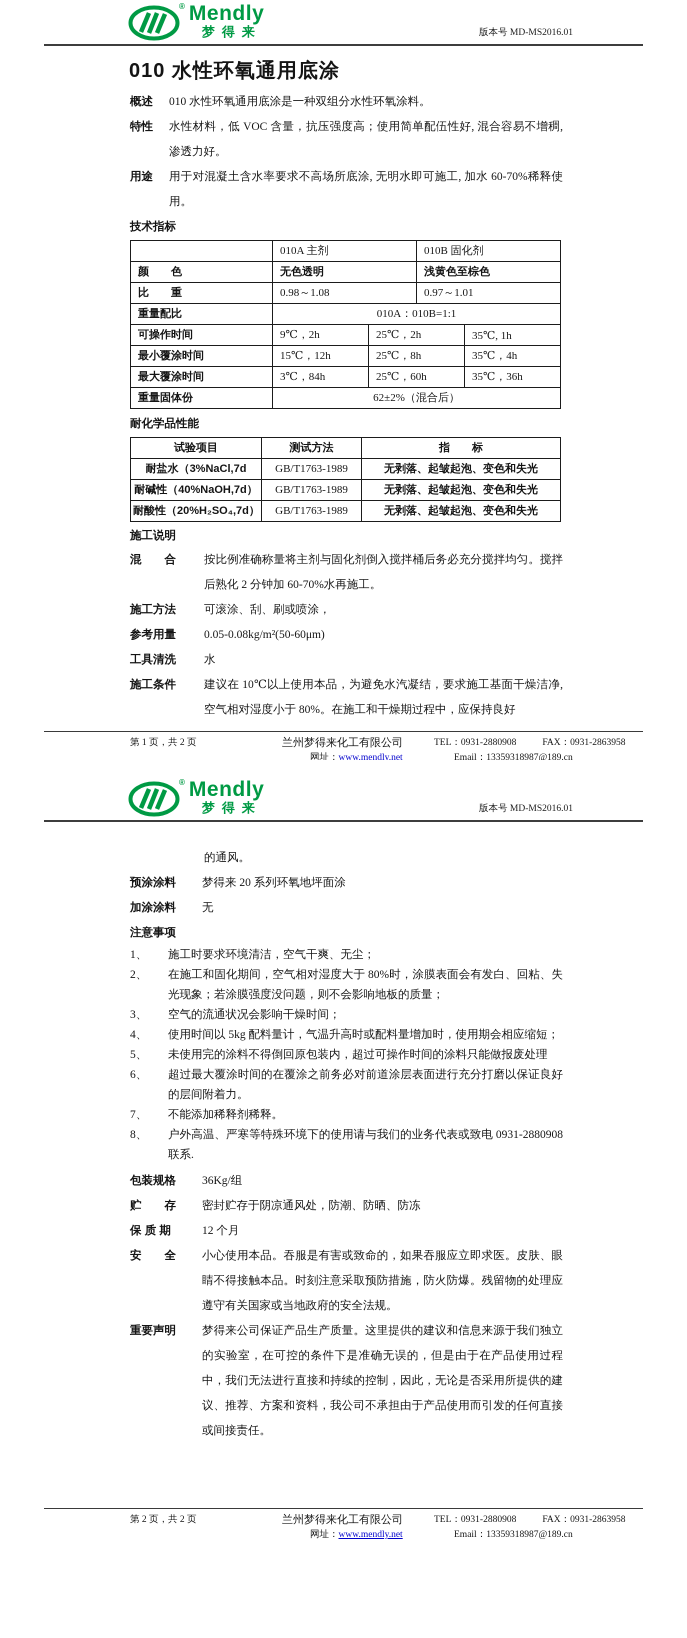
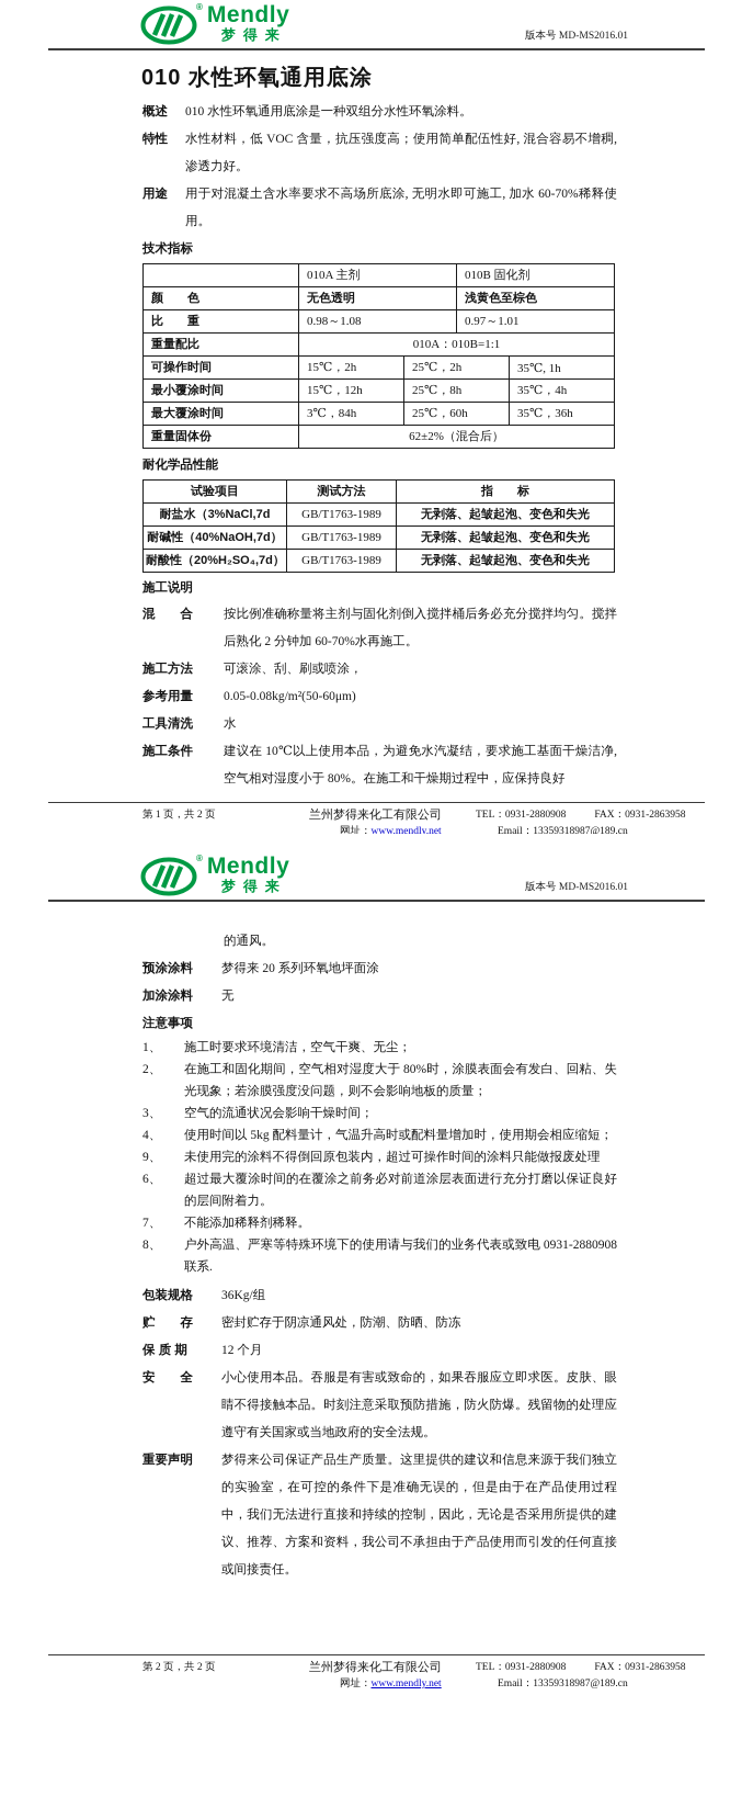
  ®
  Mendly
  梦得来
  版本号 MD-MS2016.01
  010 水性环氧通用底涂
  概述
  010 水性环氧通用底涂是一种双组分水性环氧涂料。
  特性
  水性材料，低 VOC 含量，抗压强度高；使用简单配伍性好, 混合容易不增稠, 渗透力好。
  用途
  用于对混凝土含水率要求不高场所底涂, 无明水即可施工, 加水 60-70%稀释使用。
  技术指标
  	010A 主剂	010B 固化剂
  颜 色	无色透明	浅黄色至棕色
  比 重	0.98～1.08	0.97～1.01
  重量配比	010A：010B=1:1
- 可操作时间	9℃，2h	25℃，2h	35℃, 1h
+ 可操作时间	15℃，2h	25℃，2h	35℃, 1h
  最小覆涂时间	15℃，12h	25℃，8h	35℃，4h
  最大覆涂时间	3℃，84h	25℃，60h	35℃，36h
  重量固体份	62±2%（混合后）
  耐化学品性能
  试验项目	测试方法	指 标
  耐盐水（3%NaCl,7d	GB/T1763-1989	无剥落、起皱起泡、变色和失光
  耐碱性（40%NaOH,7d）	GB/T1763-1989	无剥落、起皱起泡、变色和失光
  耐酸性（20%H₂SO₄,7d）	GB/T1763-1989	无剥落、起皱起泡、变色和失光
  施工说明
  混 合
  按比例准确称量将主剂与固化剂倒入搅拌桶后务必充分搅拌均匀。搅拌后熟化 2 分钟加 60-70%水再施工。
  施工方法
  可滚涂、刮、刷或喷涂，
  参考用量
  0.05-0.08kg/m²(50-60μm)
  工具清洗
  水
  施工条件
  建议在 10℃以上使用本品，为避免水汽凝结，要求施工基面干燥洁净, 空气相对湿度小于 80%。在施工和干燥期过程中，应保持良好
  第 1 页，共 2 页
  兰州梦得来化工有限公司
  网址：www.mendly.net
  TEL：0931-2880908 FAX：0931-2863958
  Email：13359318987@189.cn
  ®
  Mendly
  梦得来
  版本号 MD-MS2016.01
  的通风。
  预涂涂料
  梦得来 20 系列环氧地坪面涂
  加涂涂料
  无
  注意事项
  1、
  施工时要求环境清洁，空气干爽、无尘；
  2、
  在施工和固化期间，空气相对湿度大于 80%时，涂膜表面会有发白、回粘、失光现象；若涂膜强度没问题，则不会影响地板的质量；
  3、
  空气的流通状况会影响干燥时间；
  4、
  使用时间以 5kg 配料量计，气温升高时或配料量增加时，使用期会相应缩短；
- 5、
+ 9、
  未使用完的涂料不得倒回原包装内，超过可操作时间的涂料只能做报废处理
  6、
  超过最大覆涂时间的在覆涂之前务必对前道涂层表面进行充分打磨以保证良好的层间附着力。
  7、
  不能添加稀释剂稀释。
  8、
  户外高温、严寒等特殊环境下的使用请与我们的业务代表或致电 0931-2880908 联系.
  包装规格
  36Kg/组
  贮 存
  密封贮存于阴凉通风处，防潮、防晒、防冻
  保 质 期
  12 个月
  安 全
  小心使用本品。吞服是有害或致命的，如果吞服应立即求医。皮肤、眼睛不得接触本品。时刻注意采取预防措施，防火防爆。残留物的处理应遵守有关国家或当地政府的安全法规。
  重要声明
  梦得来公司保证产品生产质量。这里提供的建议和信息来源于我们独立的实验室，在可控的条件下是准确无误的，但是由于在产品使用过程中，我们无法进行直接和持续的控制，因此，无论是否采用所提供的建议、推荐、方案和资料，我公司不承担由于产品使用而引发的任何直接或间接责任。
  第 2 页，共 2 页
  兰州梦得来化工有限公司
  网址：www.mendly.net
  TEL：0931-2880908 FAX：0931-2863958
  Email：13359318987@189.cn
